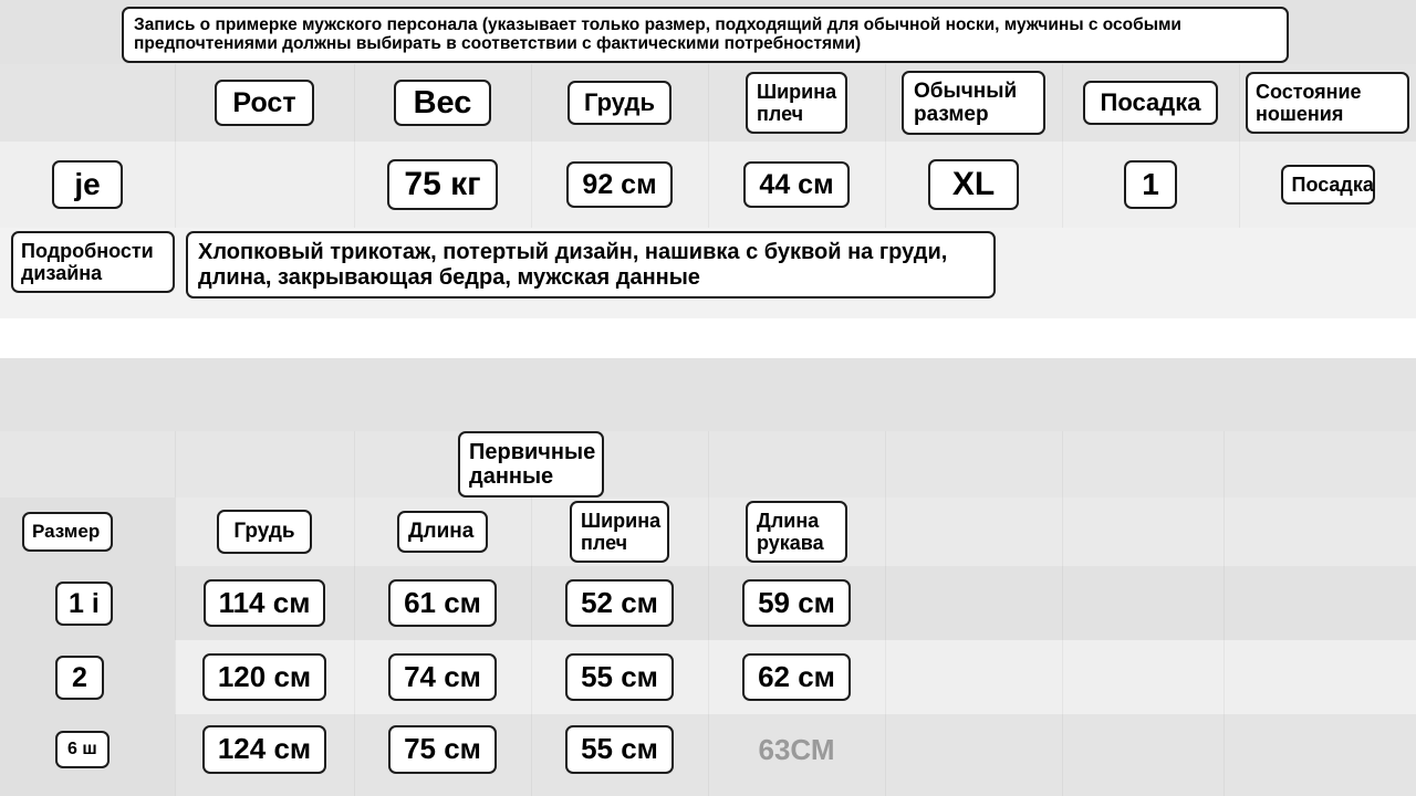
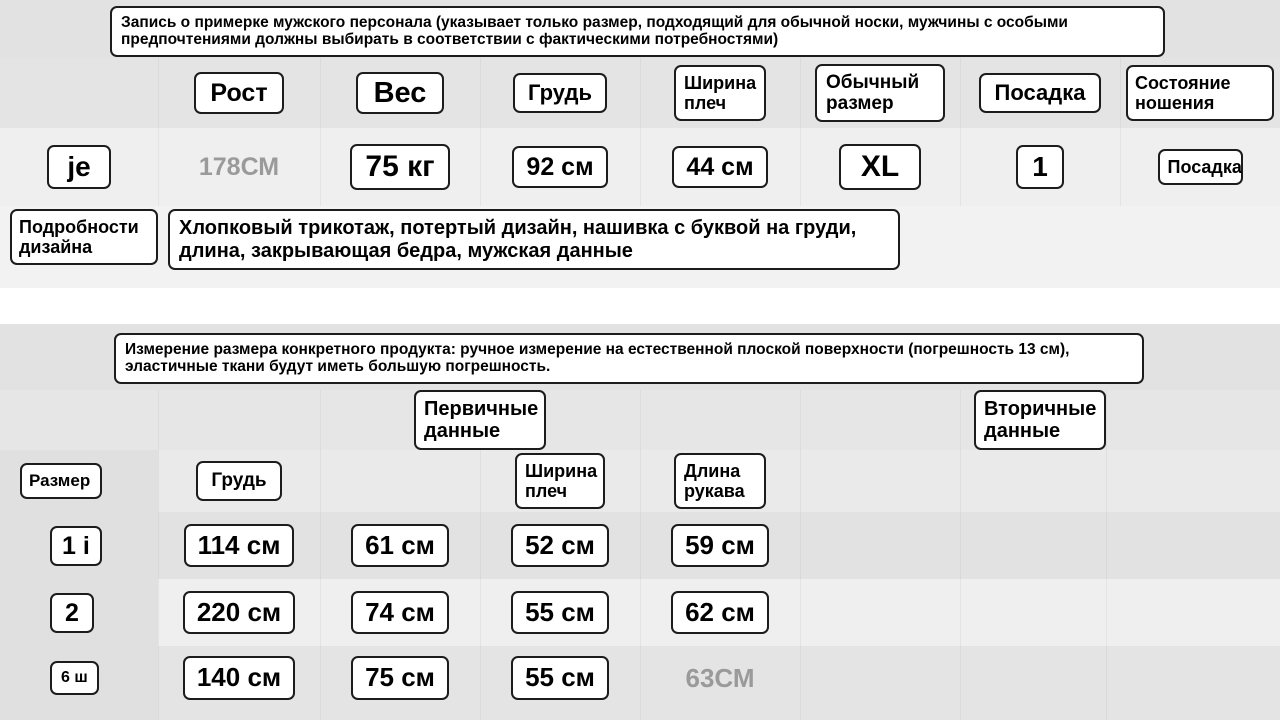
  Запись о примерке мужского персонала (указывает только размер, подходящий для обычной носки, мужчины с особыми предпочтениями должны выбирать в соответствии с фактическими потребностями)
  Рост
  Вес
  Грудь
  Ширина плеч
  Обычный размер
  Посадка
  Состояние ношения
  je
+ 178СМ
  75 кг
  92 см
  44 см
  XL
  1
  Посадка
  Подробности дизайна
  Хлопковый трикотаж, потертый дизайн, нашивка с буквой на груди, длина, закрывающая бедра, мужская данные
+ Измерение размера конкретного продукта: ручное измерение на естественной плоской поверхности (погрешность 13 см), эластичные ткани будут иметь большую погрешность.
  Первичные данные
+ Вторичные данные
  Размер
  Грудь
- Длина
  Ширина плеч
  Длина рукава
  1 i
  114 см
  61 см
  52 см
  59 см
  2
- 120 см
+ 220 см
  74 см
  55 см
  62 см
  6 ш
- 124 см
+ 140 см
  75 см
  55 см
  63СМ
